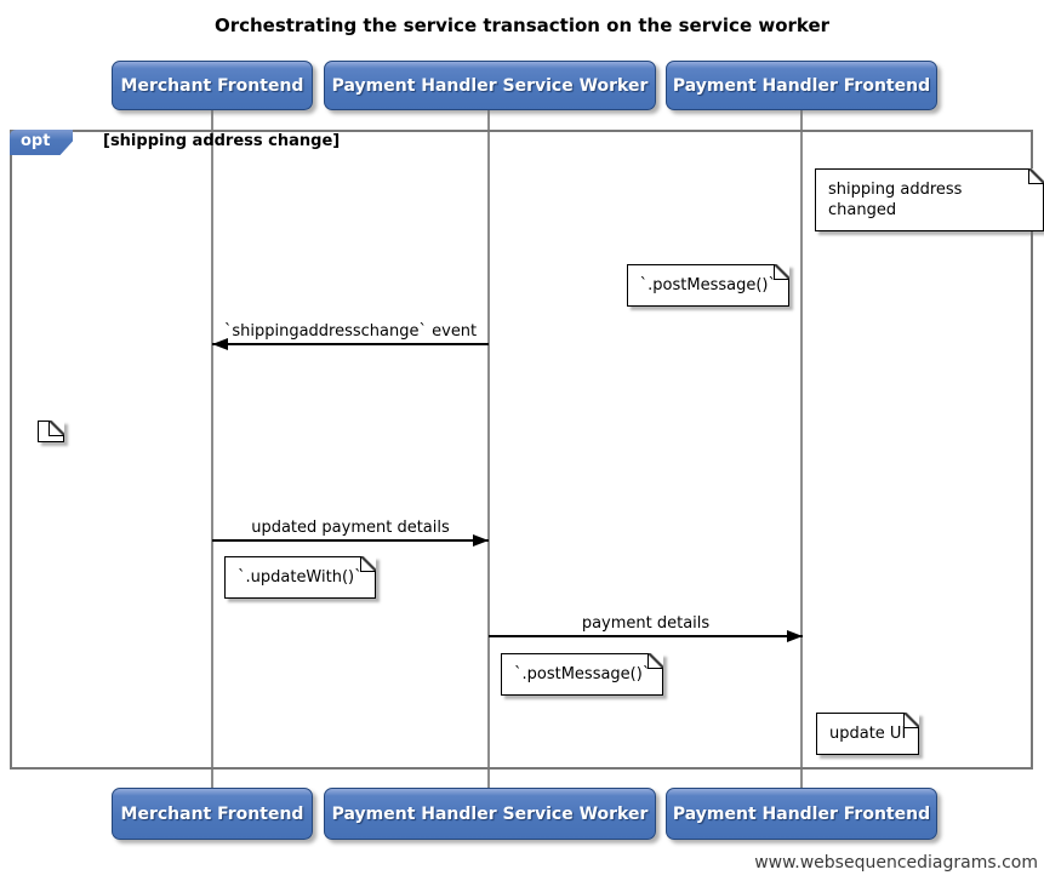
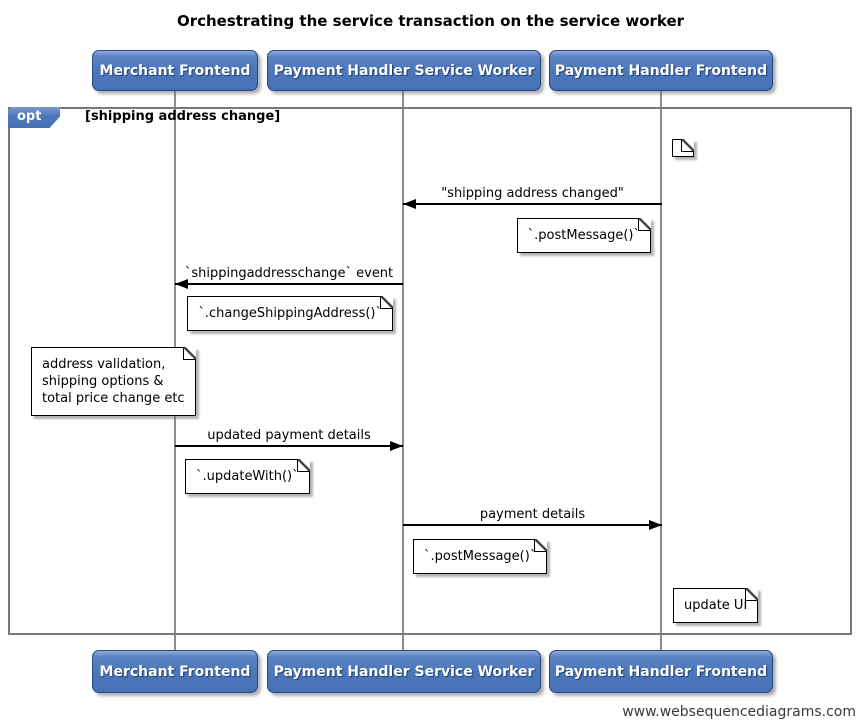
  Orchestrating the service transaction on the service worker
  opt
  [shipping address change]
  Merchant Frontend
  Payment Handler Service Worker
  Payment Handler Frontend
+ "shipping address changed"
  `shippingaddresschange` event
  updated payment details
  payment details
- shipping address changed
  `.postMessage()`
+ `.changeShippingAddress()`
+ address validation,
+ shipping options &
+ total price change etc
  `.updateWith()`
  `.postMessage()`
  update UI
  Merchant Frontend
  Payment Handler Service Worker
  Payment Handler Frontend
  www.websequencediagrams.com
